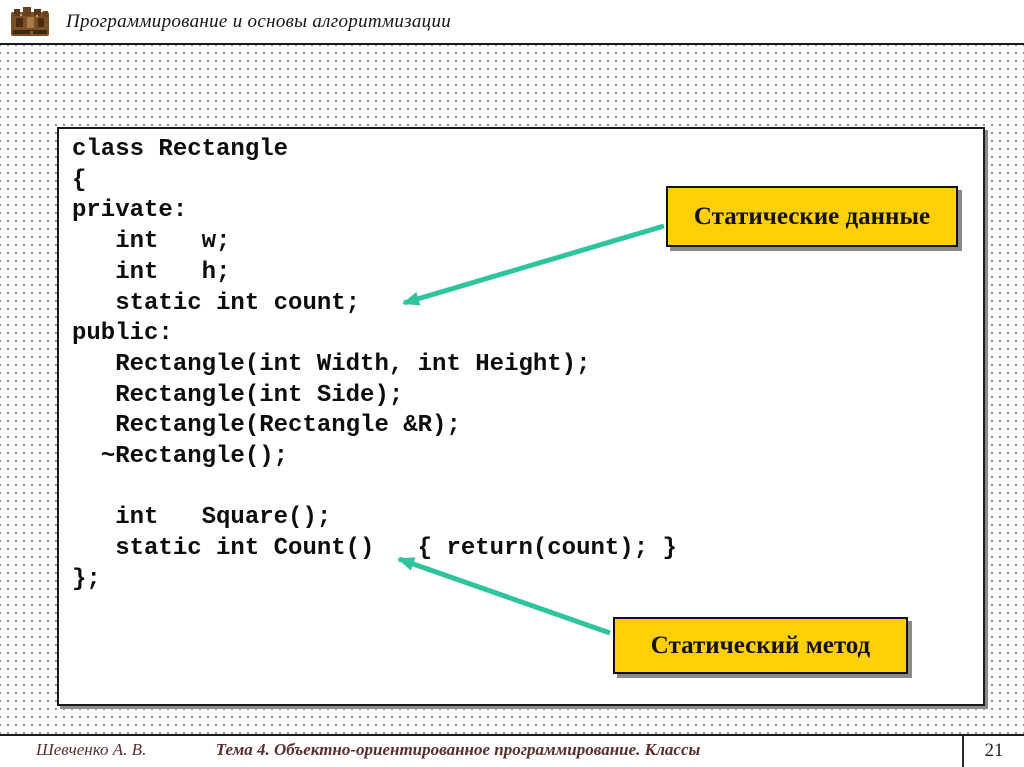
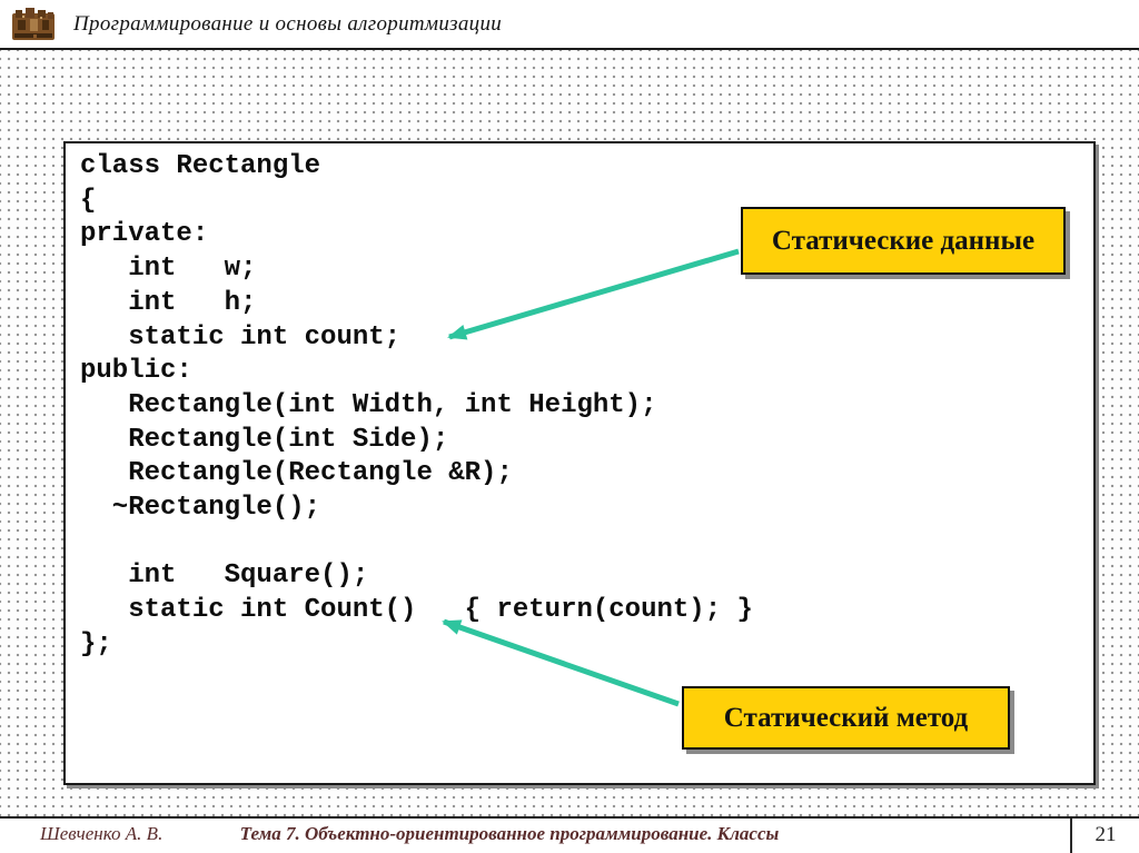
  Программирование и основы алгоритмизации
  class Rectangle
  {
  private:
  int w;
  int h;
  static int count;
  public:
  Rectangle(int Width, int Height);
  Rectangle(int Side);
  Rectangle(Rectangle &R);
  ~Rectangle();
  int Square();
  static int Count() { return(count); }
  };
  Статические данные
  Статический метод
  Шевченко А. В.
- Тема 4. Объектно-ориентированное программирование. Классы
+ Тема 7. Объектно-ориентированное программирование. Классы
  21
